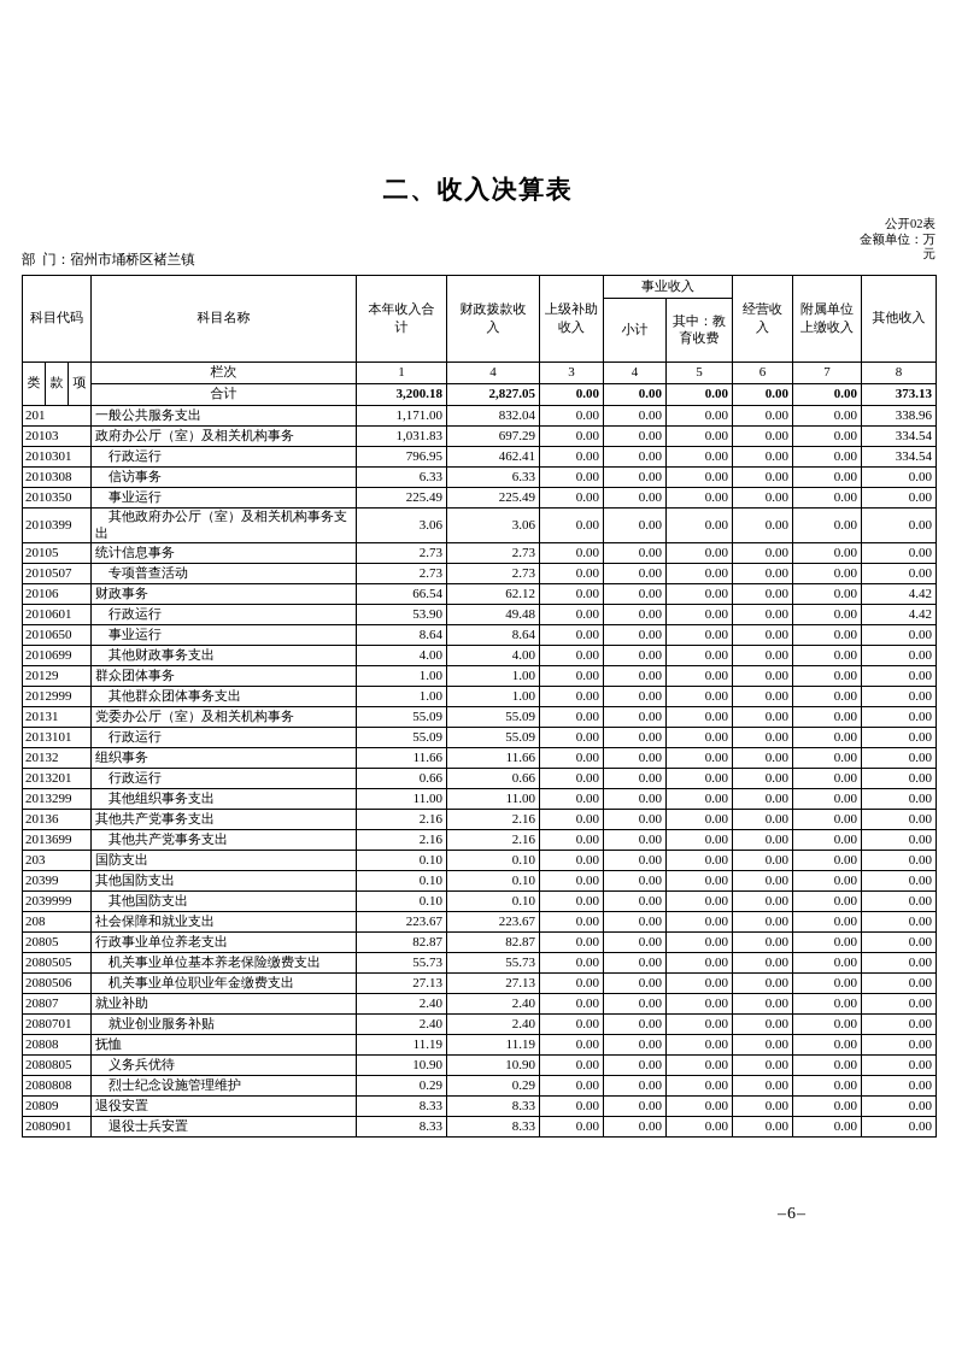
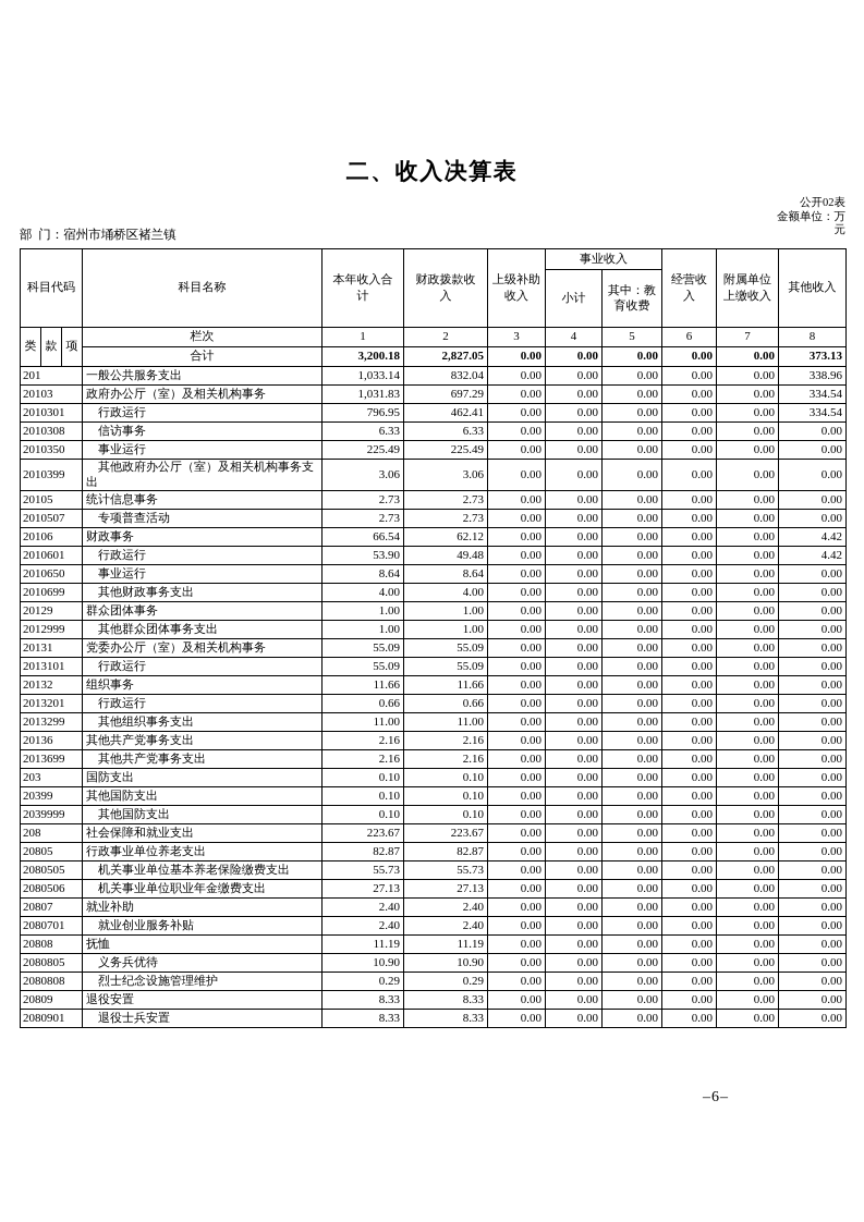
  二、收入决算表
  公开02表
  金额单位：万
  元
  部 门：宿州市埇桥区褚兰镇
  科目代码	科目名称	本年收入合 计	财政拨款收 入	上级补助 收入	事业收入	经营收 入	附属单位 上缴收入	其他收入
  小计	其中：教 育收费
- 类	款	项	栏次	1	4	3	4	5	6	7	8
+ 类	款	项	栏次	1	2	3	4	5	6	7	8
  合计	3,200.18	2,827.05	0.00	0.00	0.00	0.00	0.00	373.13
- 201	一般公共服务支出	1,171.00	832.04	0.00	0.00	0.00	0.00	0.00	338.96
+ 201	一般公共服务支出	1,033.14	832.04	0.00	0.00	0.00	0.00	0.00	338.96
  20103	政府办公厅（室）及相关机构事务	1,031.83	697.29	0.00	0.00	0.00	0.00	0.00	334.54
  2010301	行政运行	796.95	462.41	0.00	0.00	0.00	0.00	0.00	334.54
  2010308	信访事务	6.33	6.33	0.00	0.00	0.00	0.00	0.00	0.00
  2010350	事业运行	225.49	225.49	0.00	0.00	0.00	0.00	0.00	0.00
  2010399	其他政府办公厅（室）及相关机构事务支出	3.06	3.06	0.00	0.00	0.00	0.00	0.00	0.00
  20105	统计信息事务	2.73	2.73	0.00	0.00	0.00	0.00	0.00	0.00
  2010507	专项普查活动	2.73	2.73	0.00	0.00	0.00	0.00	0.00	0.00
  20106	财政事务	66.54	62.12	0.00	0.00	0.00	0.00	0.00	4.42
  2010601	行政运行	53.90	49.48	0.00	0.00	0.00	0.00	0.00	4.42
  2010650	事业运行	8.64	8.64	0.00	0.00	0.00	0.00	0.00	0.00
  2010699	其他财政事务支出	4.00	4.00	0.00	0.00	0.00	0.00	0.00	0.00
  20129	群众团体事务	1.00	1.00	0.00	0.00	0.00	0.00	0.00	0.00
  2012999	其他群众团体事务支出	1.00	1.00	0.00	0.00	0.00	0.00	0.00	0.00
  20131	党委办公厅（室）及相关机构事务	55.09	55.09	0.00	0.00	0.00	0.00	0.00	0.00
  2013101	行政运行	55.09	55.09	0.00	0.00	0.00	0.00	0.00	0.00
  20132	组织事务	11.66	11.66	0.00	0.00	0.00	0.00	0.00	0.00
  2013201	行政运行	0.66	0.66	0.00	0.00	0.00	0.00	0.00	0.00
  2013299	其他组织事务支出	11.00	11.00	0.00	0.00	0.00	0.00	0.00	0.00
  20136	其他共产党事务支出	2.16	2.16	0.00	0.00	0.00	0.00	0.00	0.00
  2013699	其他共产党事务支出	2.16	2.16	0.00	0.00	0.00	0.00	0.00	0.00
  203	国防支出	0.10	0.10	0.00	0.00	0.00	0.00	0.00	0.00
  20399	其他国防支出	0.10	0.10	0.00	0.00	0.00	0.00	0.00	0.00
  2039999	其他国防支出	0.10	0.10	0.00	0.00	0.00	0.00	0.00	0.00
  208	社会保障和就业支出	223.67	223.67	0.00	0.00	0.00	0.00	0.00	0.00
  20805	行政事业单位养老支出	82.87	82.87	0.00	0.00	0.00	0.00	0.00	0.00
  2080505	机关事业单位基本养老保险缴费支出	55.73	55.73	0.00	0.00	0.00	0.00	0.00	0.00
  2080506	机关事业单位职业年金缴费支出	27.13	27.13	0.00	0.00	0.00	0.00	0.00	0.00
  20807	就业补助	2.40	2.40	0.00	0.00	0.00	0.00	0.00	0.00
  2080701	就业创业服务补贴	2.40	2.40	0.00	0.00	0.00	0.00	0.00	0.00
  20808	抚恤	11.19	11.19	0.00	0.00	0.00	0.00	0.00	0.00
  2080805	义务兵优待	10.90	10.90	0.00	0.00	0.00	0.00	0.00	0.00
  2080808	烈士纪念设施管理维护	0.29	0.29	0.00	0.00	0.00	0.00	0.00	0.00
  20809	退役安置	8.33	8.33	0.00	0.00	0.00	0.00	0.00	0.00
  2080901	退役士兵安置	8.33	8.33	0.00	0.00	0.00	0.00	0.00	0.00
  –6–
